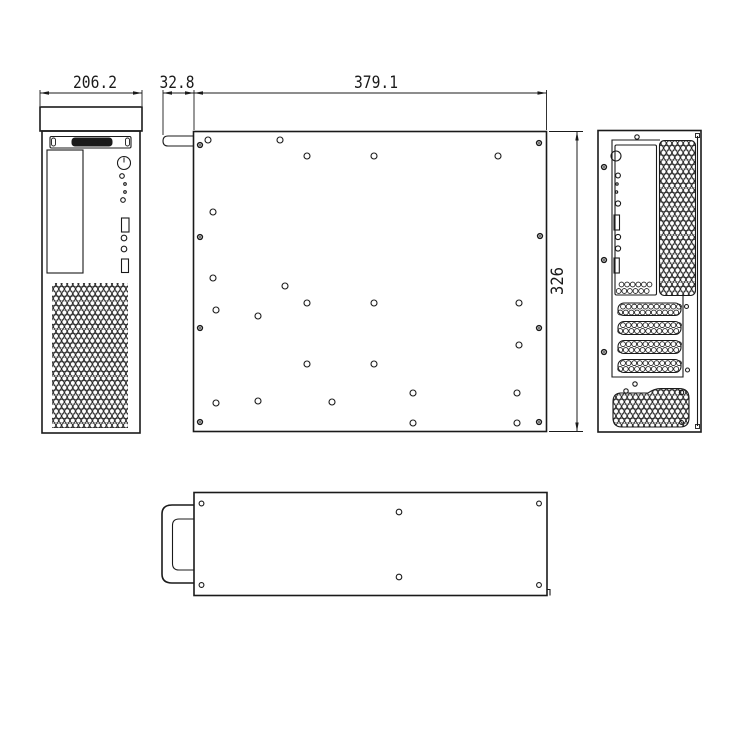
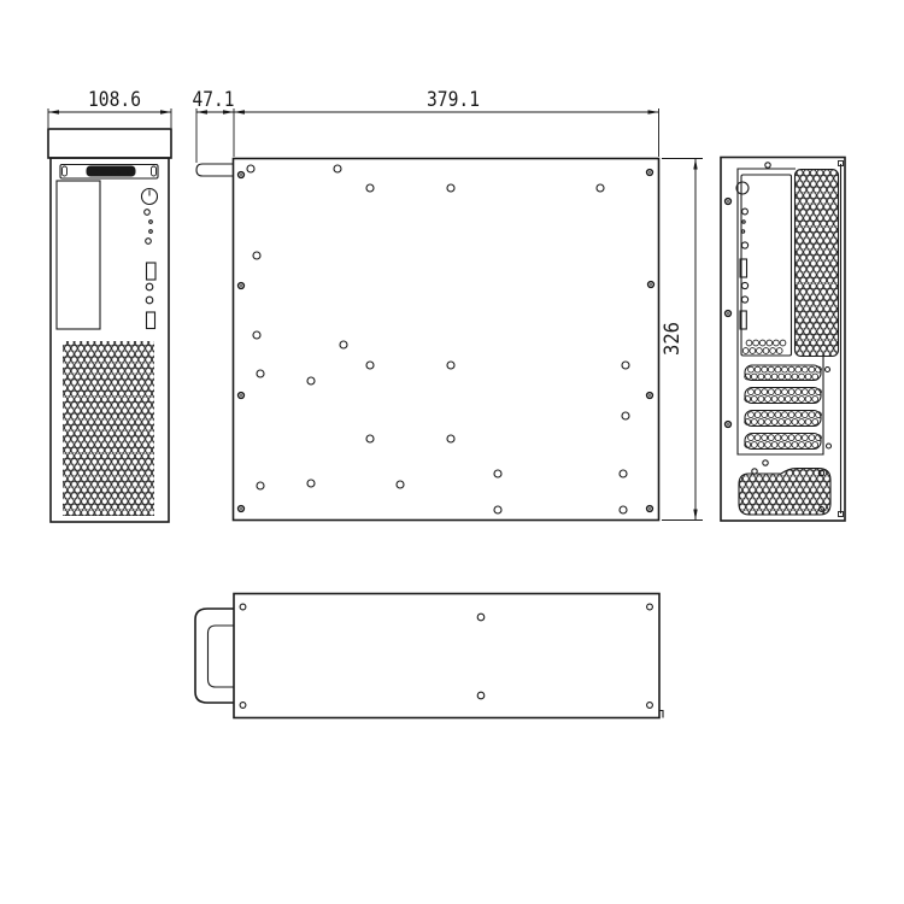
  DIVAR
- 206.2
+ 108.6
- 32.8
+ 47.1
  379.1
